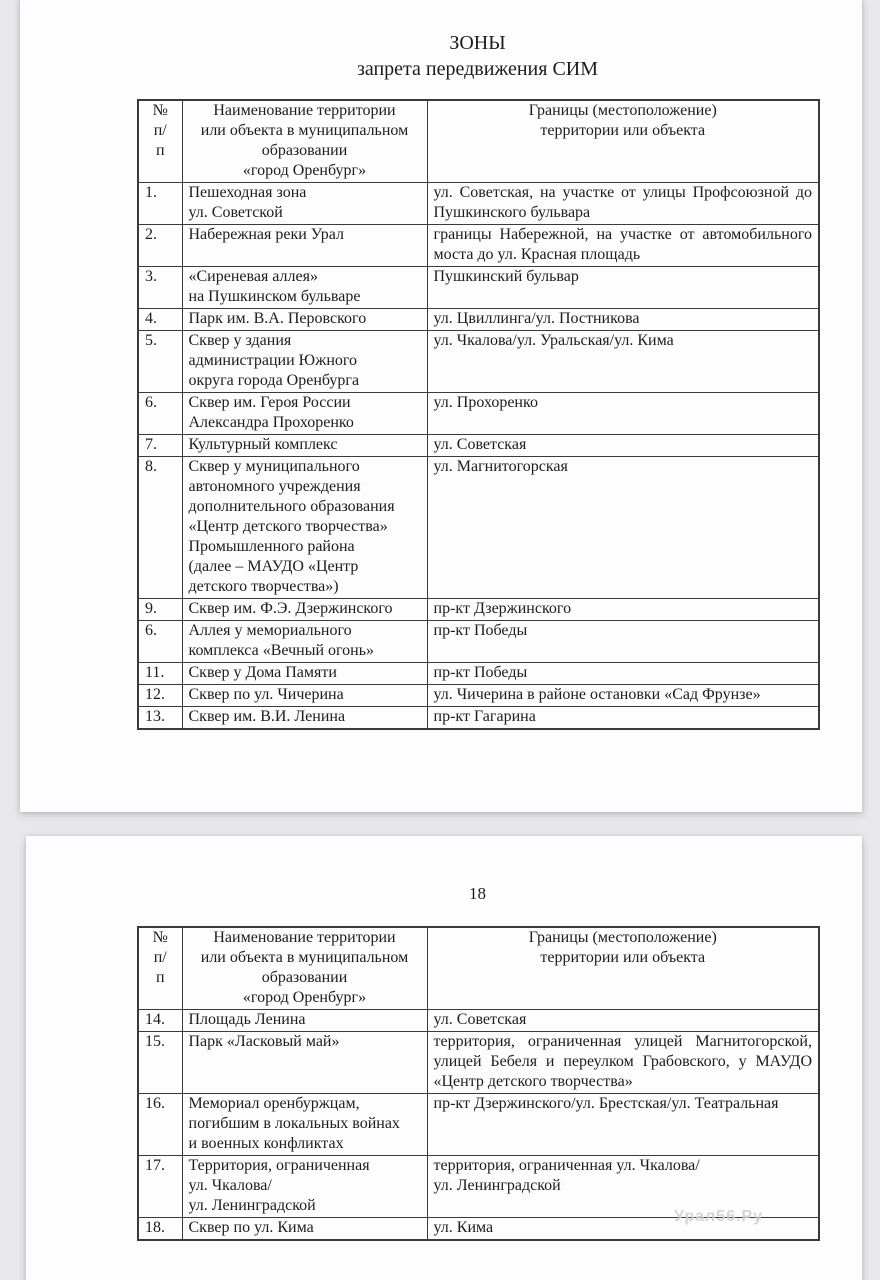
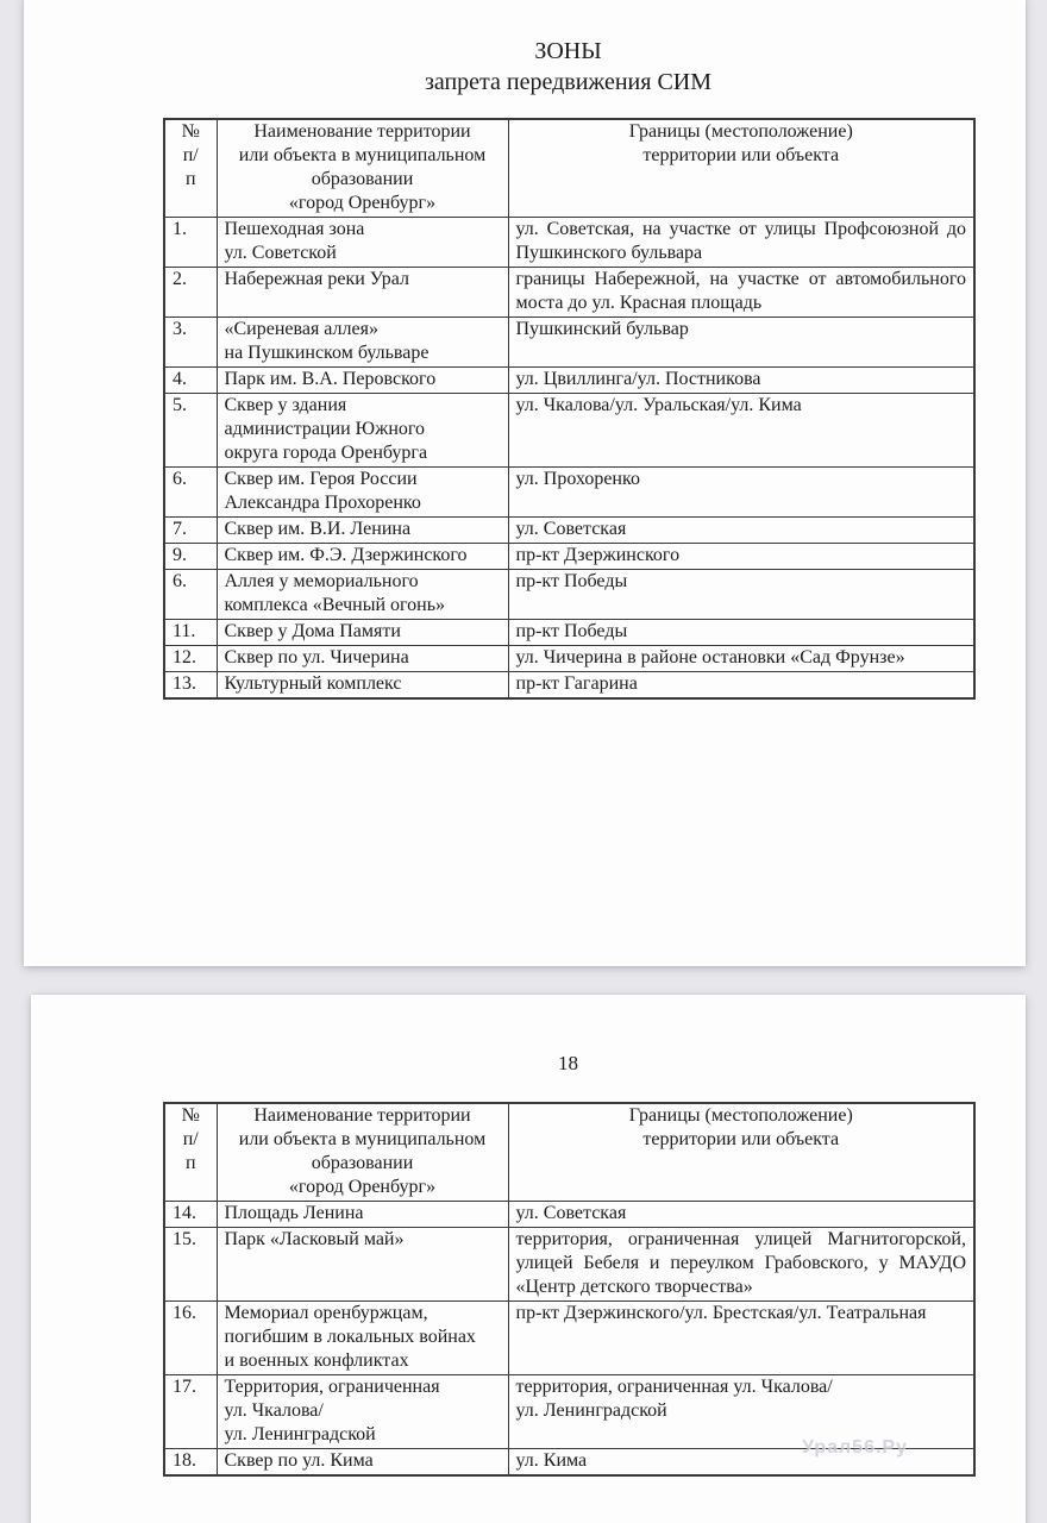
  ЗОНЫ
  запрета передвижения СИМ
  № п/ п	Наименование территории или объекта в муниципальном образовании «город Оренбург»	Границы (местоположение) территории или объекта
  1.	Пешеходная зона ул. Советской	ул. Советская, на участке от улицы Профсоюзной до Пушкинского бульвара
  2.	Набережная реки Урал	границы Набережной, на участке от автомобильного моста до ул. Красная площадь
  3.	«Сиреневая аллея» на Пушкинском бульваре	Пушкинский бульвар
  4.	Парк им. В.А. Перовского	ул. Цвиллинга/ул. Постникова
  5.	Сквер у здания администрации Южного округа города Оренбурга	ул. Чкалова/ул. Уральская/ул. Кима
  6.	Сквер им. Героя России Александра Прохоренко	ул. Прохоренко
- 7.	Культурный комплекс	ул. Советская
+ 7.	Сквер им. В.И. Ленина	ул. Советская
- 8.	Сквер у муниципального автономного учреждения дополнительного образования «Центр детского творчества» Промышленного района (далее – МАУДО «Центр детского творчества»)	ул. Магнитогорская
  9.	Сквер им. Ф.Э. Дзержинского	пр-кт Дзержинского
  6.	Аллея у мемориального комплекса «Вечный огонь»	пр-кт Победы
  11.	Сквер у Дома Памяти	пр-кт Победы
  12.	Сквер по ул. Чичерина	ул. Чичерина в районе остановки «Сад Фрунзе»
- 13.	Сквер им. В.И. Ленина	пр-кт Гагарина
+ 13.	Культурный комплекс	пр-кт Гагарина
  18
  № п/ п	Наименование территории или объекта в муниципальном образовании «город Оренбург»	Границы (местоположение) территории или объекта
  14.	Площадь Ленина	ул. Советская
  15.	Парк «Ласковый май»	территория, ограниченная улицей Магнитогорской, улицей Бебеля и переулком Грабовского, у МАУДО «Центр детского творчества»
  16.	Мемориал оренбуржцам, погибшим в локальных войнах и военных конфликтах	пр-кт Дзержинского/ул. Брестская/ул. Театральная
  17.	Территория, ограниченная ул. Чкалова/ ул. Ленинградской	территория, ограниченная ул. Чкалова/ ул. Ленинградской
  18.	Сквер по ул. Кима	ул. Кима
  Урал56.Ру
